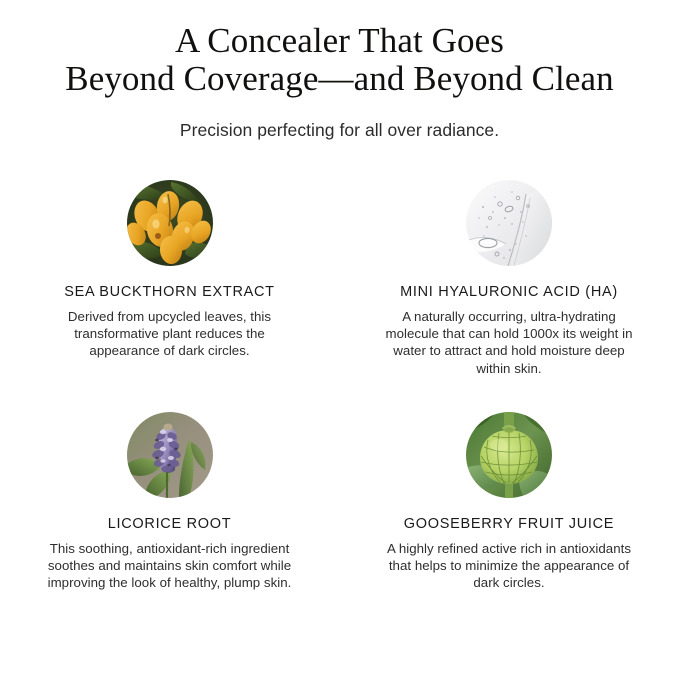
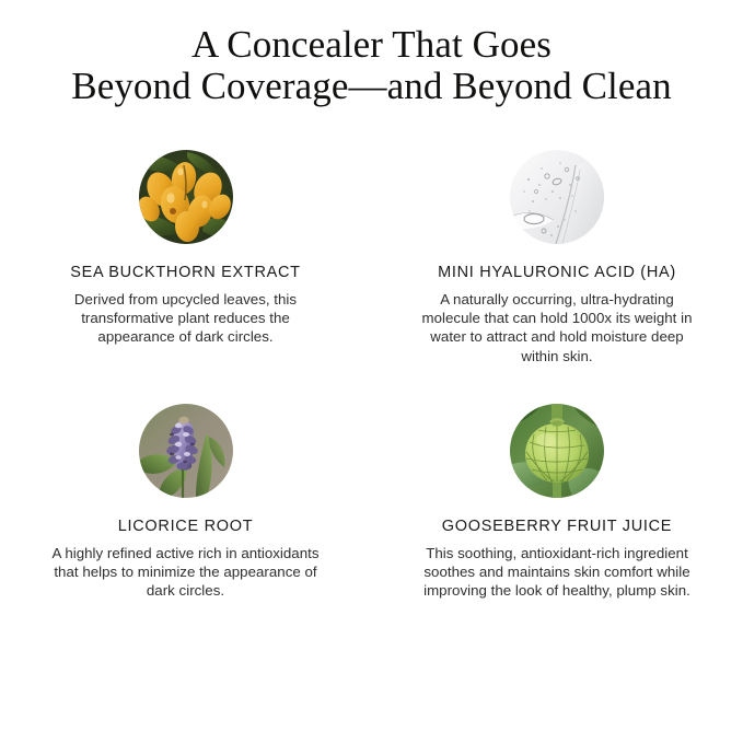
  A Concealer That Goes
  Beyond Coverage—and Beyond Clean
- Precision perfecting for all over radiance.
  SEA BUCKTHORN EXTRACT
  Derived from upcycled leaves, this transformative plant reduces the appearance of dark circles.
  MINI HYALURONIC ACID (HA)
  A naturally occurring, ultra-hydrating molecule that can hold 1000x its weight in water to attract and hold moisture deep within skin.
  LICORICE ROOT
- This soothing, antioxidant-rich ingredient soothes and maintains skin comfort while improving the look of healthy, plump skin.
+ A highly refined active rich in antioxidants that helps to minimize the appearance of dark circles.
  GOOSEBERRY FRUIT JUICE
- A highly refined active rich in antioxidants that helps to minimize the appearance of dark circles.
+ This soothing, antioxidant-rich ingredient soothes and maintains skin comfort while improving the look of healthy, plump skin.
